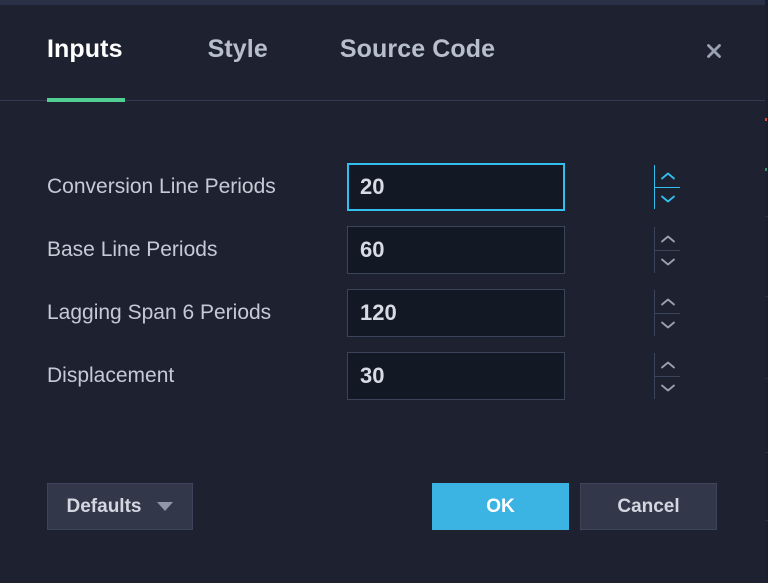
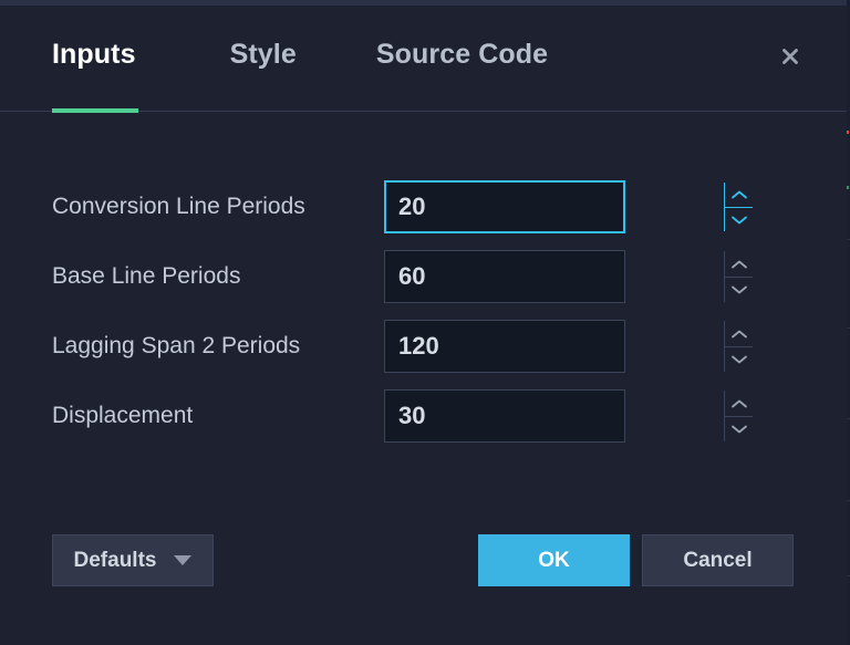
  Inputs
  Style
  Source Code
  Conversion Line Periods
  20
  Base Line Periods
  60
- Lagging Span 6 Periods
+ Lagging Span 2 Periods
  120
  Displacement
  30
  Defaults
  OK
  Cancel
